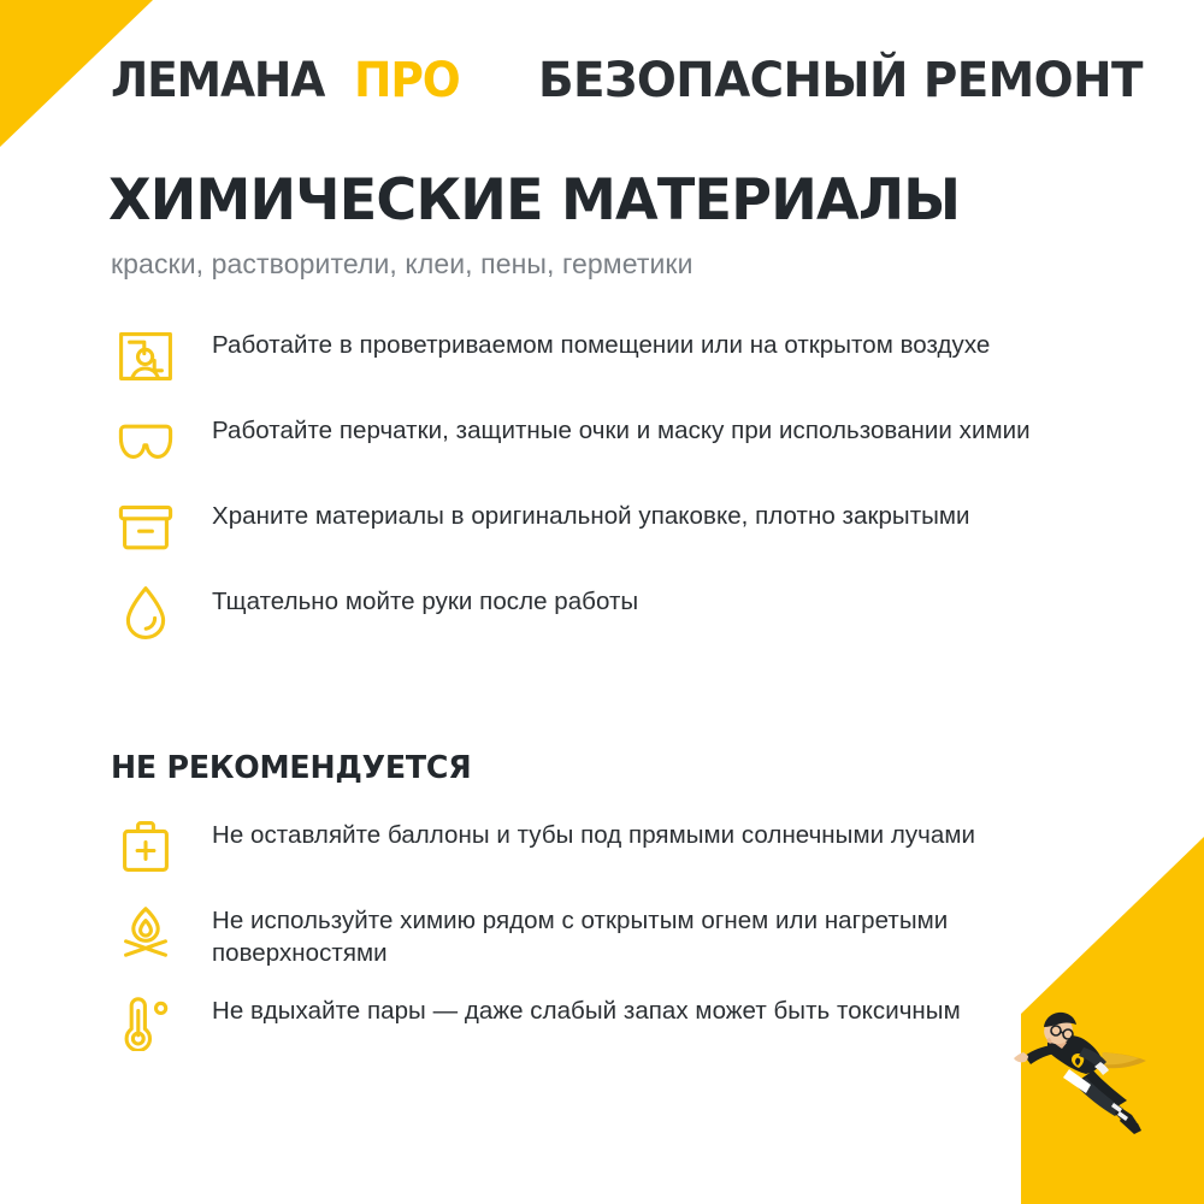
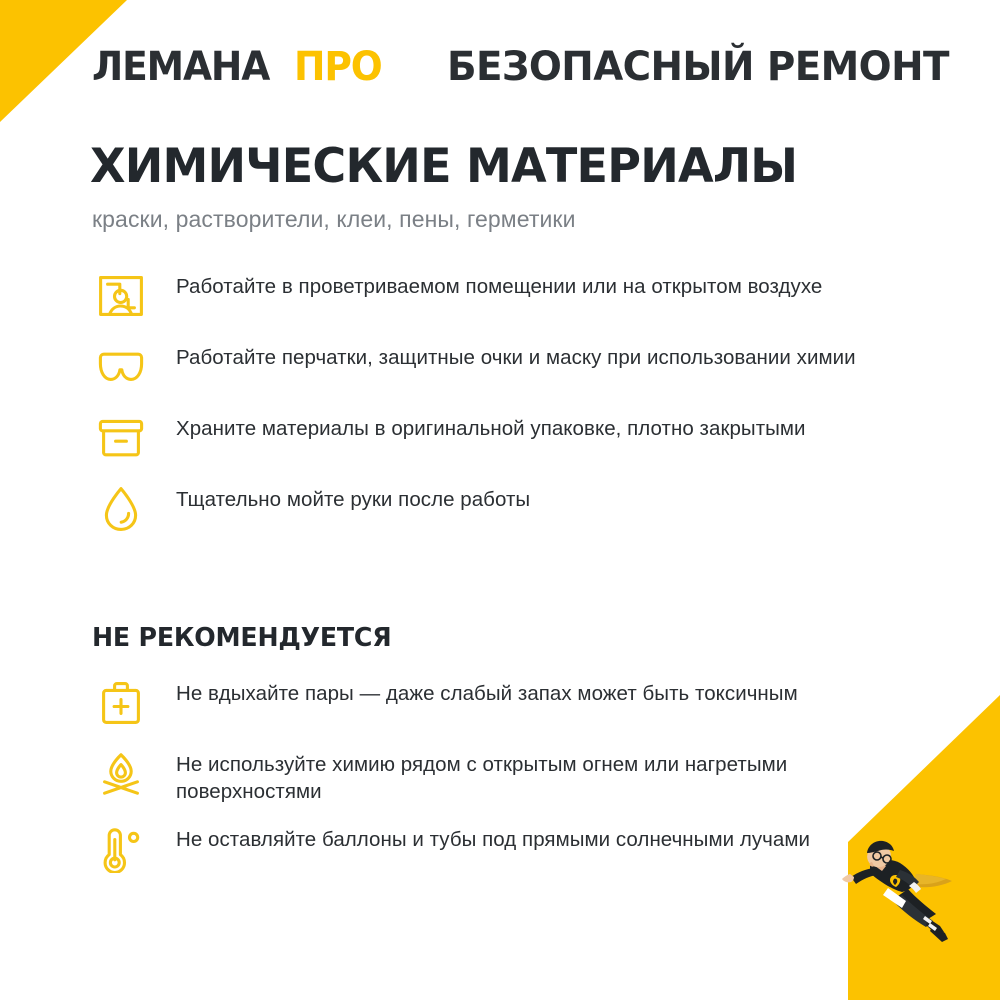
  ЛЕМАНА
  ПРО
  БЕЗОПАСНЫЙ РЕМОНТ
  ХИМИЧЕСКИЕ МАТЕРИАЛЫ
  краски, растворители, клеи, пены, герметики
  Работайте в проветриваемом помещении или на открытом воздухе
  Работайте перчатки, защитные очки и маску при использовании химии
  Храните материалы в оригинальной упаковке, плотно закрытыми
  Тщательно мойте руки после работы
  НЕ РЕКОМЕНДУЕТСЯ
- Не оставляйте баллоны и тубы под прямыми солнечными лучами
+ Не вдыхайте пары — даже слабый запах может быть токсичным
  Не используйте химию рядом с открытым огнем или нагретыми поверхностями
- Не вдыхайте пары — даже слабый запах может быть токсичным
+ Не оставляйте баллоны и тубы под прямыми солнечными лучами
